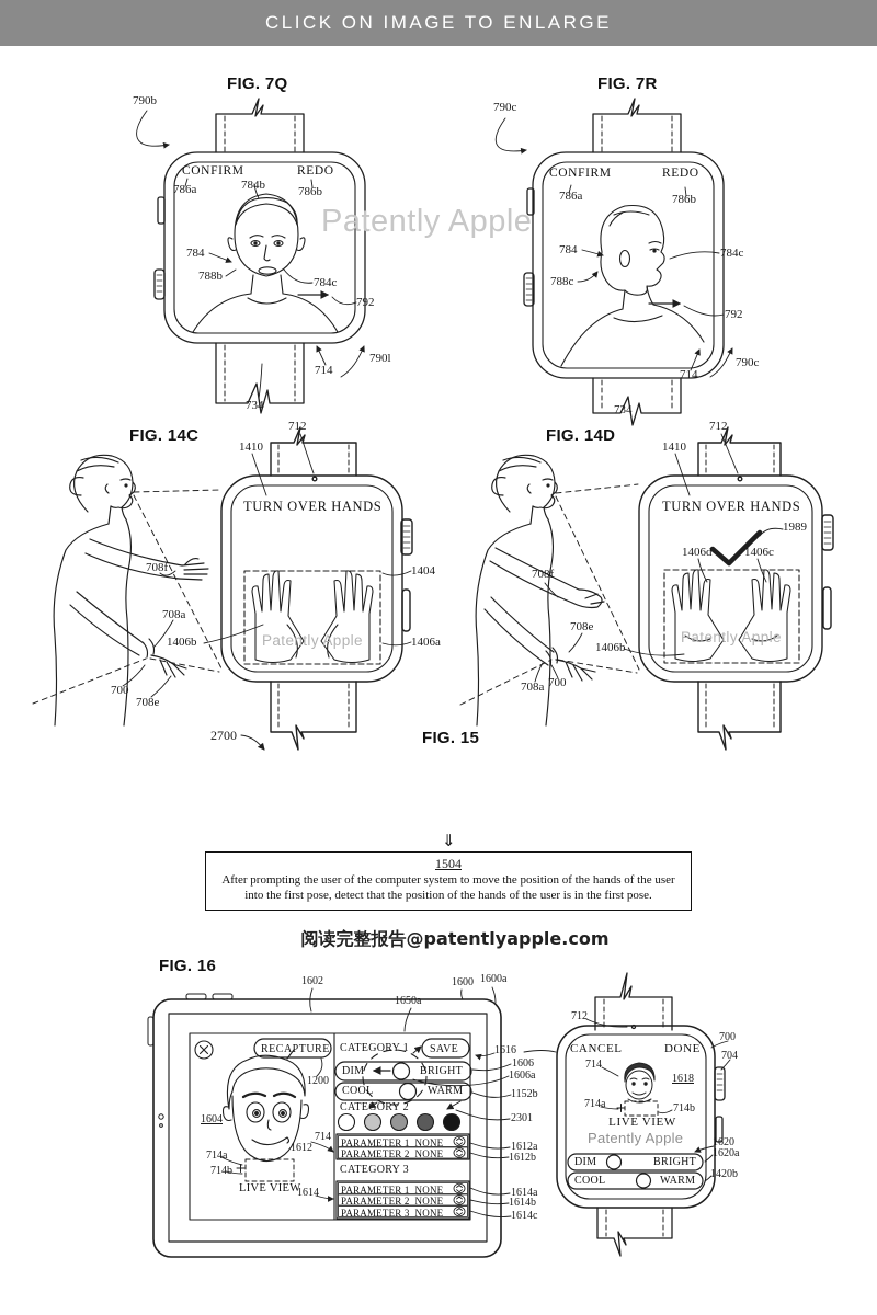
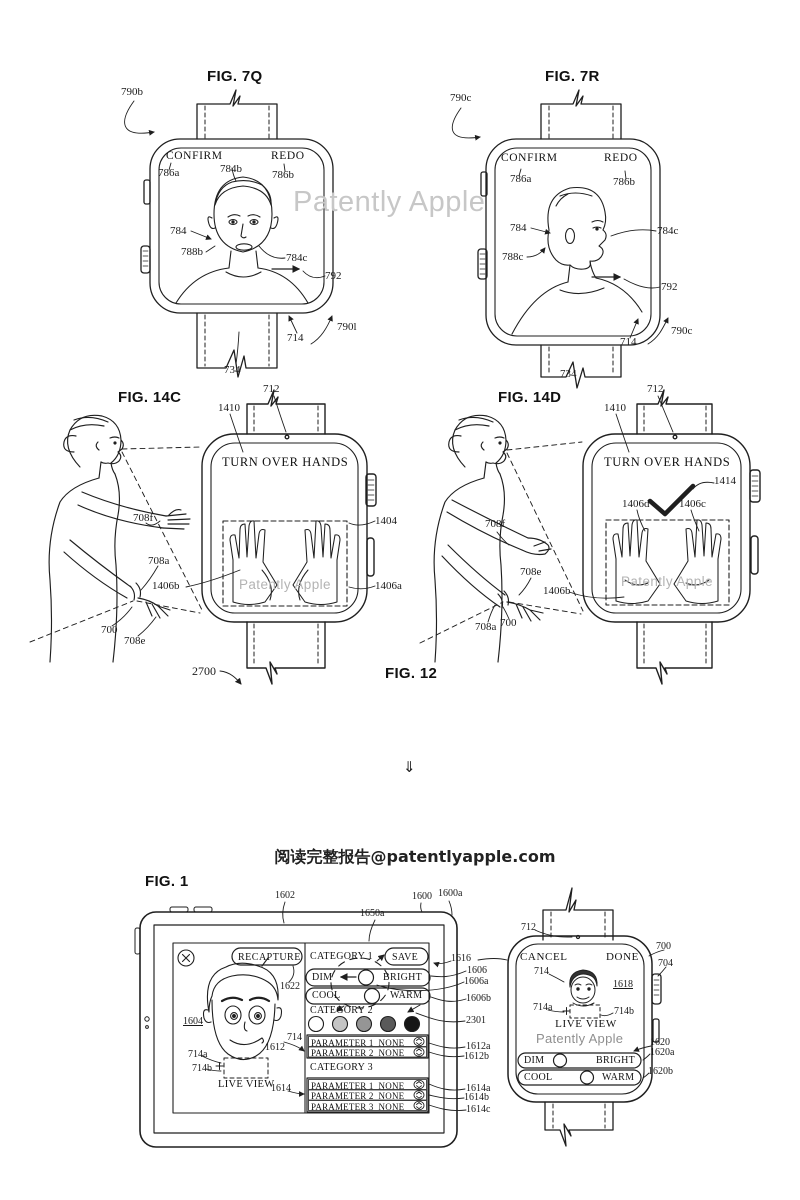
- CLICK ON IMAGE TO ENLARGE
  Patently Apple
  FIG. 7Q
  790b
  CONFIRM
  REDO
  786a
  784b
  786b
  784
  788b
  784c
  792
  714
  790l
  734
  FIG. 7R
  790c
  CONFIRM
  REDO
  786a
  786b
  784
  788c
  784c
  792
  714
  790c
  734
  FIG. 14C
  712
  1410
  TURN OVER HANDS
  1404
  1406a
  1406b
  708f
  708a
  700
  708e
  Patently Apple
  FIG. 14D
  712
  1410
  TURN OVER HANDS
- 1989
+ 1414
  1406d
  1406c
  1406b
  708f
  708e
  708a
  700
  Patently Apple
  2700
- FIG. 15
+ FIG. 12
  ⇓
- 1504
- After prompting the user of the computer system to move the position of the hands of the user into the first pose, detect that the position of the hands of the user is in the first pose.
  阅读完整报告@patentlyapple.com
- FIG. 16
+ FIG. 1
  1602
  1650a
  1600
  1600a
  RECAPTURE
- 1200
+ 1622
  1604
  714a
  714b
  LIVE VIEW
  714
  1612
  1614
  CATEGORY 1
  SAVE
  DIM
  BRIGHT
  COOL
  WARM
  CATEGORY 2
  CATEGORY 3
  PARAMETER 1 NONE
  PARAMETER 2 NONE
  PARAMETER 1 NONE
  PARAMETER 2 NONE
  PARAMETER 3 NONE
  1616
  1606
  1606a
- 1152b
+ 1606b
  2301
  1612a
  1612b
  1614a
  1614b
  1614c
  712
  CANCEL
  DONE
  700
  704
  714
  1618
  714a
  714b
  LIVE VIEW
  Patently Apple
  DIM
  BRIGHT
  COOL
  WARM
  1620
  1620a
- 1420b
+ 1620b
